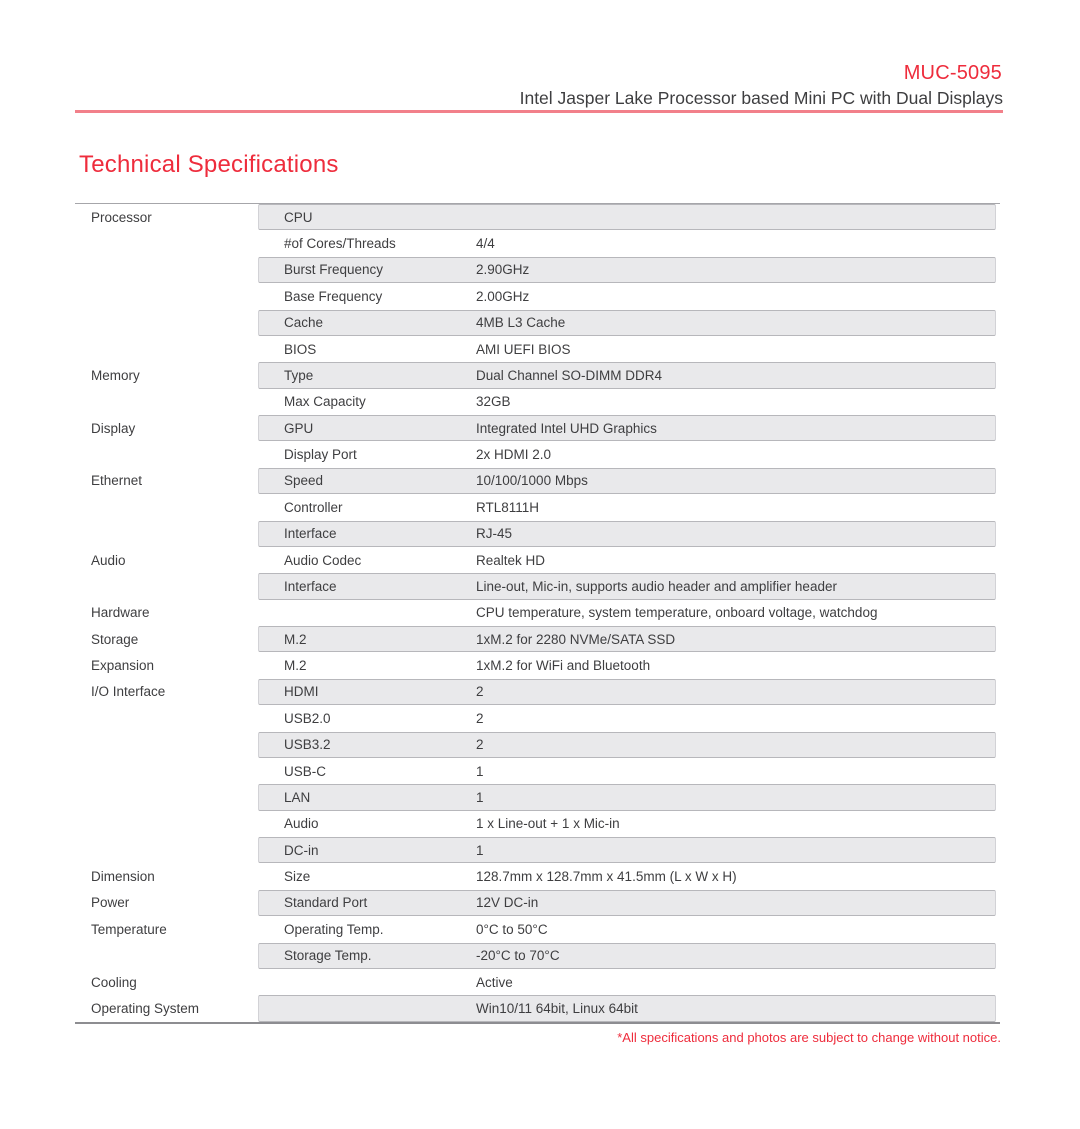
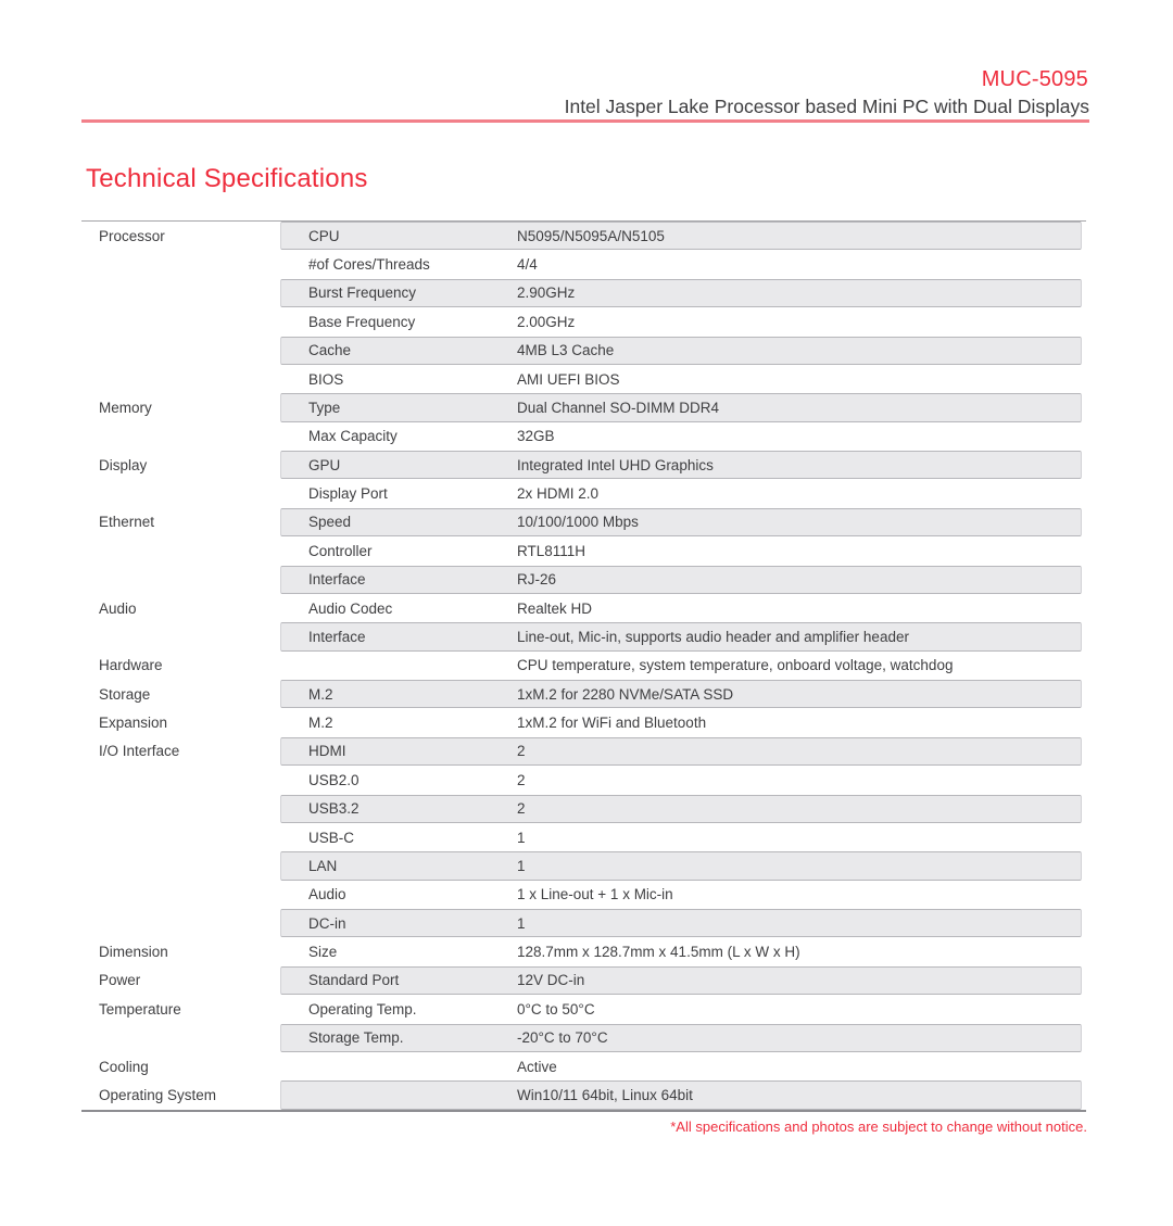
  MUC-5095
  Intel Jasper Lake Processor based Mini PC with Dual Displays
  Technical Specifications
  Processor
  CPU
+ N5095/N5095A/N5105
  #of Cores/Threads
  4/4
  Burst Frequency
  2.90GHz
  Base Frequency
  2.00GHz
  Cache
  4MB L3 Cache
  BIOS
  AMI UEFI BIOS
  Memory
  Type
  Dual Channel SO-DIMM DDR4
  Max Capacity
  32GB
  Display
  GPU
  Integrated Intel UHD Graphics
  Display Port
  2x HDMI 2.0
  Ethernet
  Speed
  10/100/1000 Mbps
  Controller
  RTL8111H
  Interface
- RJ-45
+ RJ-26
  Audio
  Audio Codec
  Realtek HD
  Interface
  Line-out, Mic-in, supports audio header and amplifier header
  Hardware
  CPU temperature, system temperature, onboard voltage, watchdog
  Storage
  M.2
  1xM.2 for 2280 NVMe/SATA SSD
  Expansion
  M.2
  1xM.2 for WiFi and Bluetooth
  I/O Interface
  HDMI
  2
  USB2.0
  2
  USB3.2
  2
  USB-C
  1
  LAN
  1
  Audio
  1 x Line-out + 1 x Mic-in
  DC-in
  1
  Dimension
  Size
  128.7mm x 128.7mm x 41.5mm (L x W x H)
  Power
  Standard Port
  12V DC-in
  Temperature
  Operating Temp.
  0°C to 50°C
  Storage Temp.
  -20°C to 70°C
  Cooling
  Active
  Operating System
  Win10/11 64bit, Linux 64bit
  *All specifications and photos are subject to change without notice.
